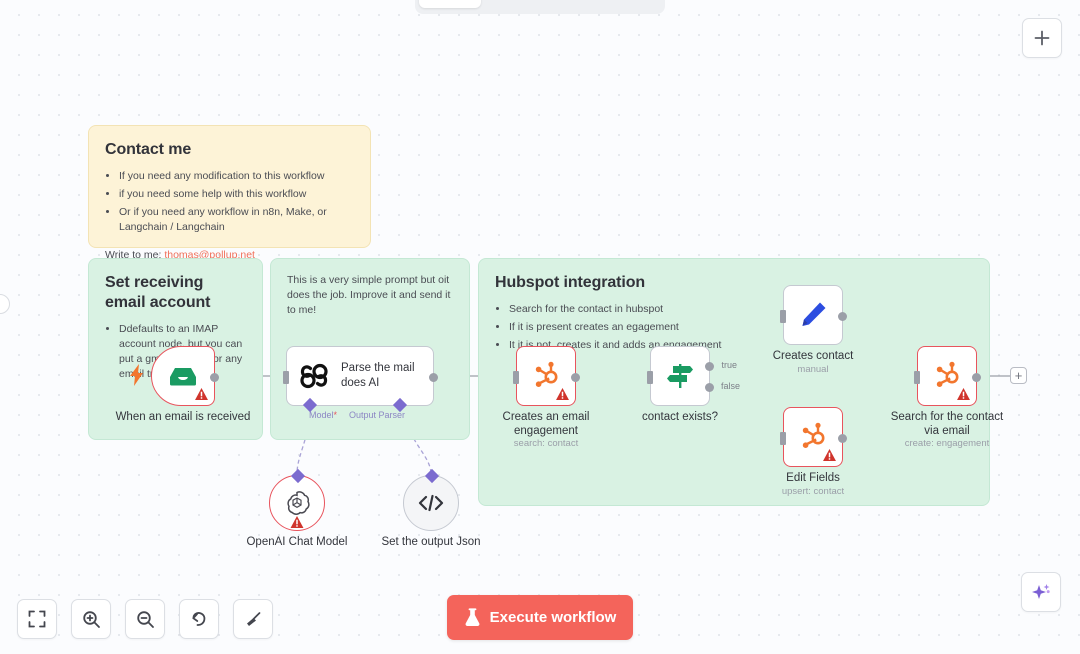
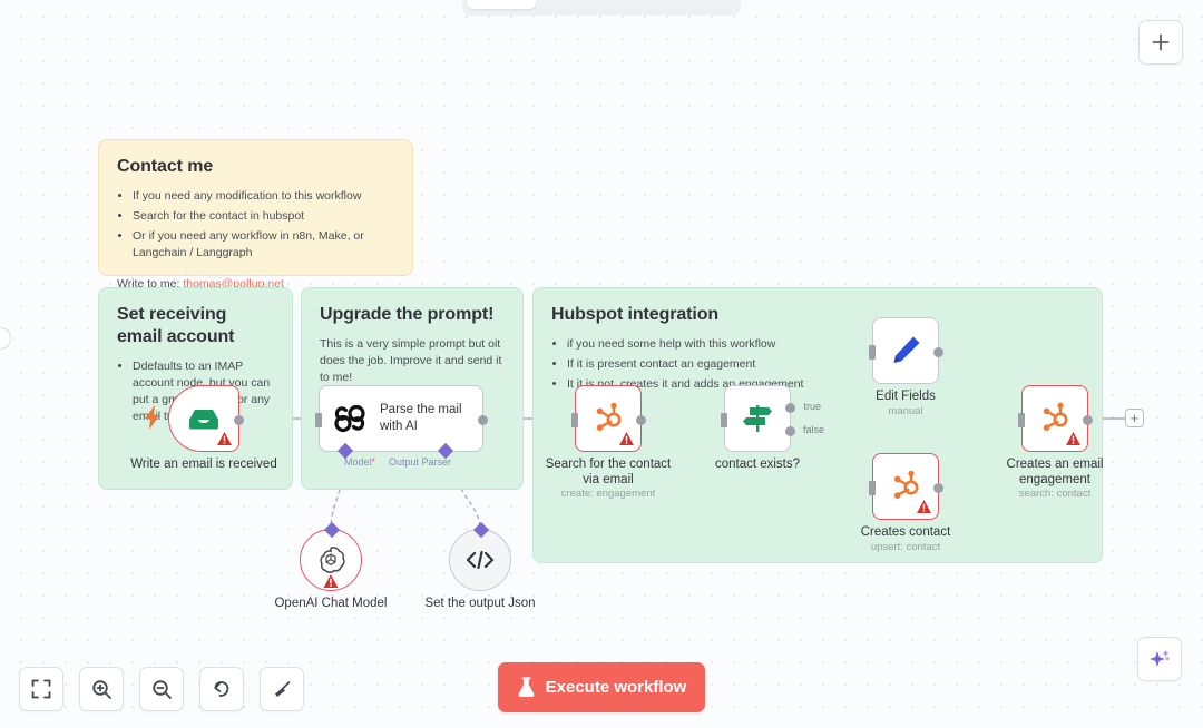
  Contact me
  If you need any modification to this workflow
- if you need some help with this workflow
+ Search for the contact in hubspot
- Or if you need any workflow in n8n, Make, or Langchain / Langchain
+ Or if you need any workflow in n8n, Make, or Langchain / Langgraph
  Write to me: thomas@pollup.net
  Set receiving email account
  Ddefaults to an IMAP account node, but you can put a g or any eml t
+ Upgrade the prompt!
  This is a very simple prompt but oit does the job. Improve it and send it to me!
  Hubspot integration
- Search for the contact in hubspot
+ if you need some help with this workflow
- If it is present creates an egagement
+ If it is present contact an egagement
  It it is not, creates it and adds an engagement
- When an email is received
+ Write an email is received
- Parse the mail does AI
+ Parse the mail with AI
  Model*
  Output Parser
- Creates an email engagement
+ Search for the contact via email
- search: contact
+ create: engagement
  true
  false
  contact exists?
- Creates contact
+ Edit Fields
  manual
- Edit Fields
+ Creates contact
  upsert: contact
- Search for the contact via email
+ Creates an email engagement
- create: engagement
+ search: contact
  +
  OpenAI Chat Model
  Set the output Json
  Execute workflow
